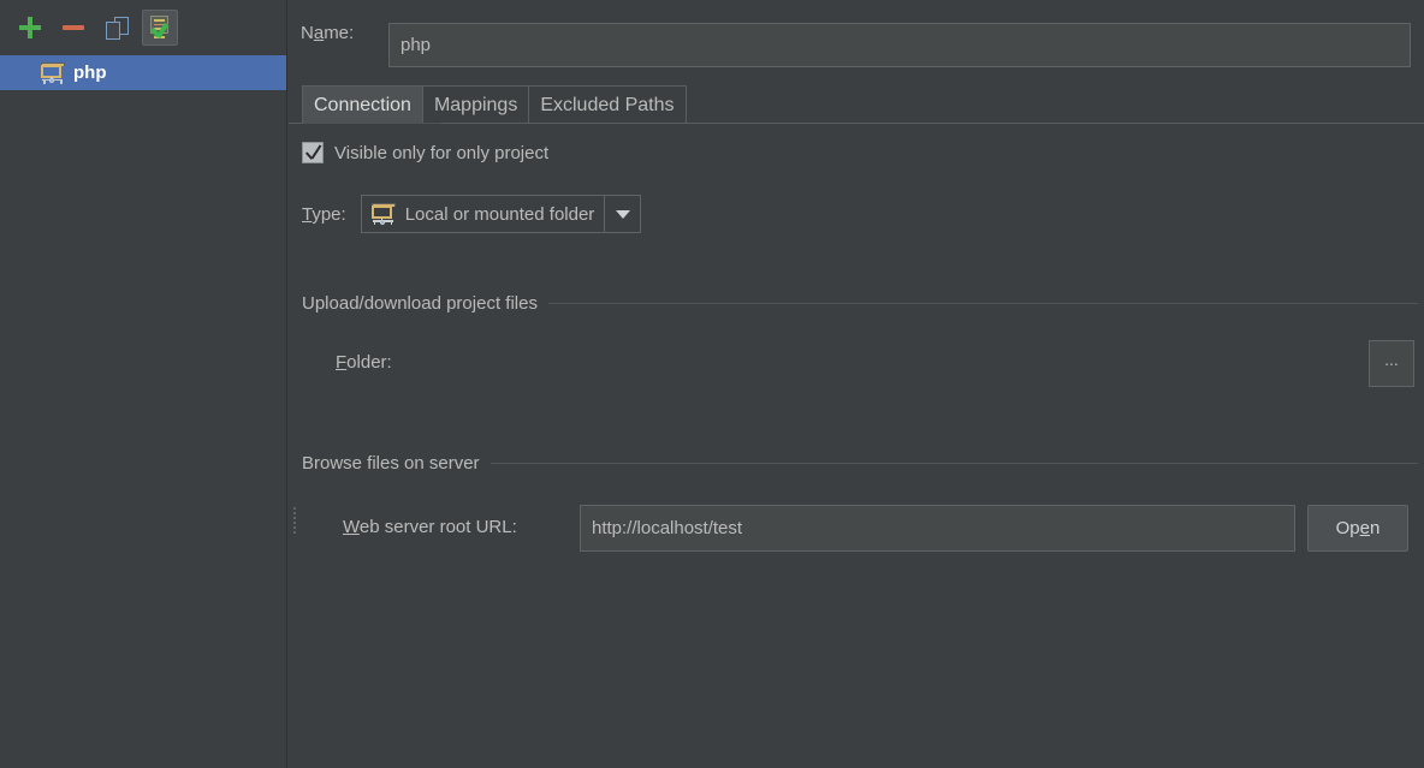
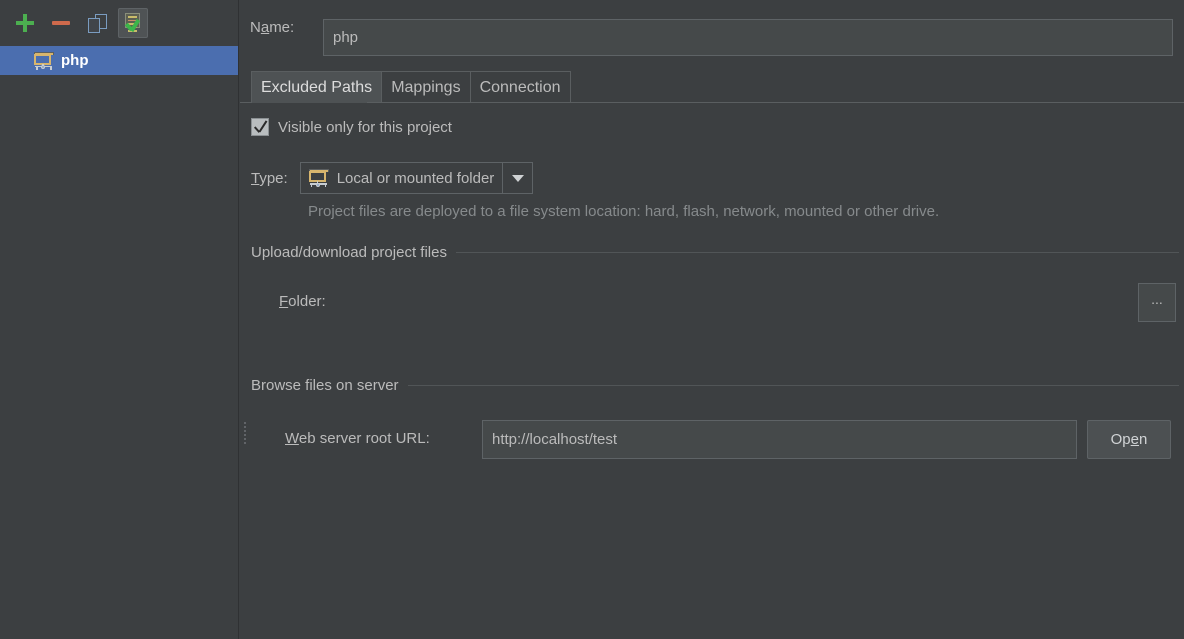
  php
  Name:
  php
- Connection
+ Excluded Paths
  Mappings
- Excluded Paths
+ Connection
- Visible only for only project
+ Visible only for this project
  Type:
  Local or mounted folder
+ Project files are deployed to a file system location: hard, flash, network, mounted or other drive.
  Upload/download project files
  Folder:
  ...
  Browse files on server
  Web server root URL:
  http://localhost/test
  Open
